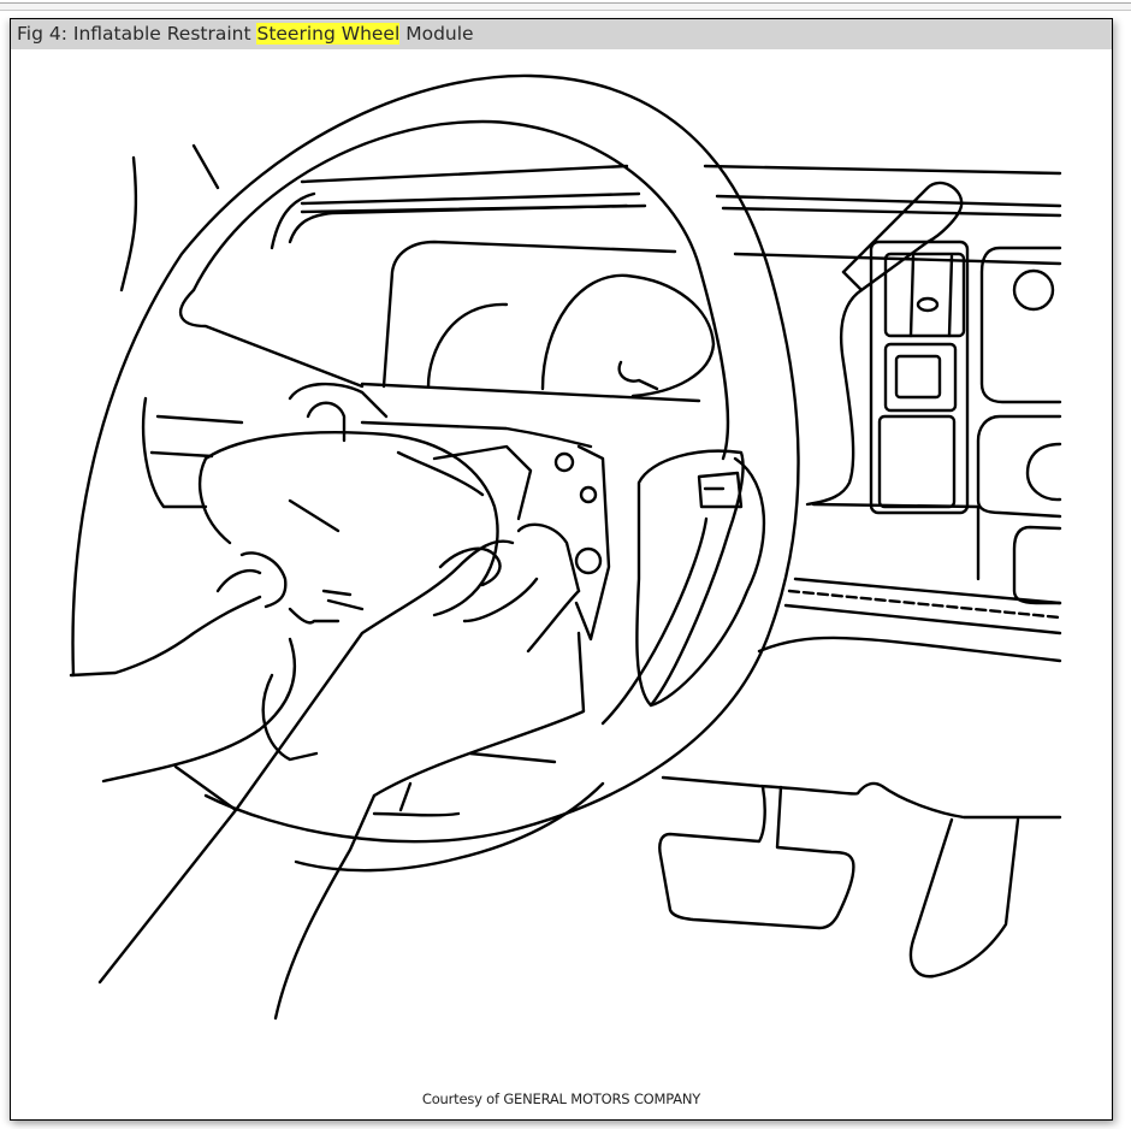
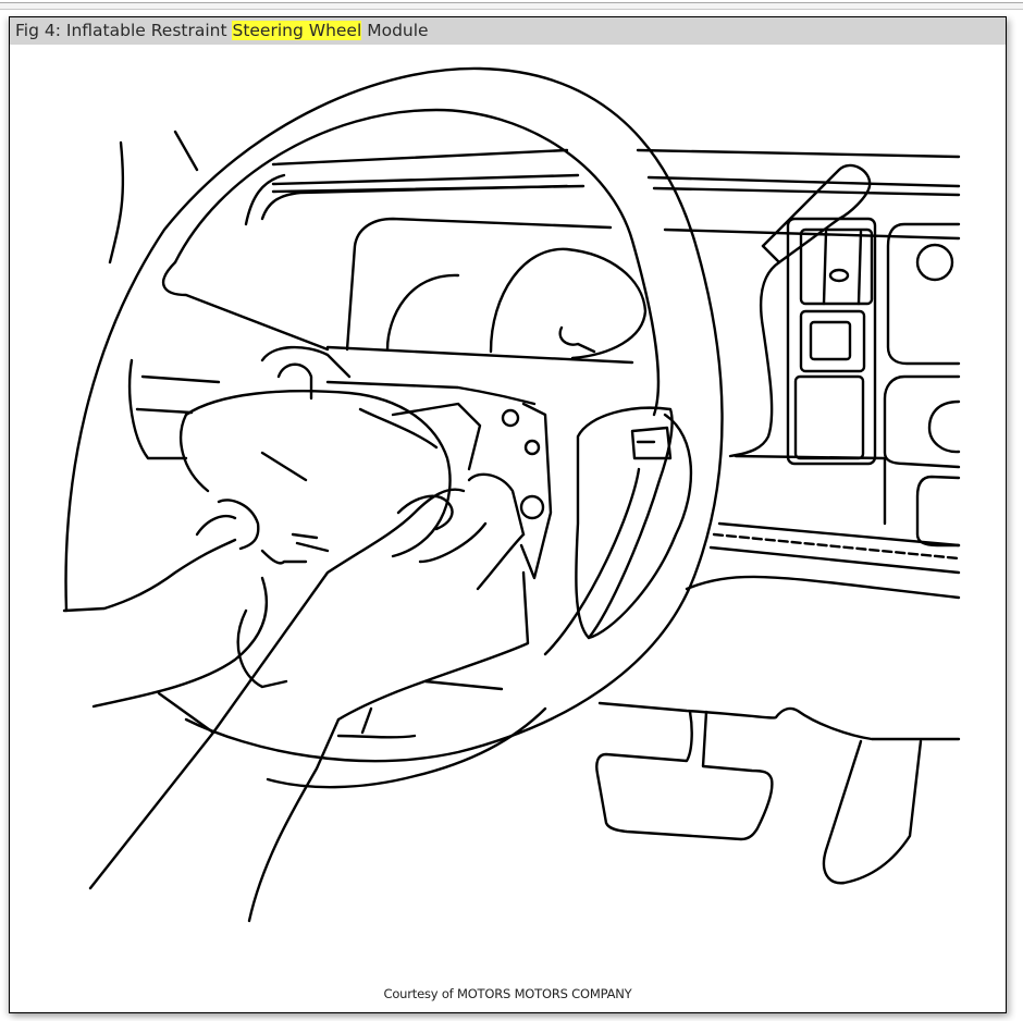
  Fig 4: Inflatable Restraint Steering Wheel Module
- Courtesy of GENERAL MOTORS COMPANY
+ Courtesy of MOTORS MOTORS COMPANY
